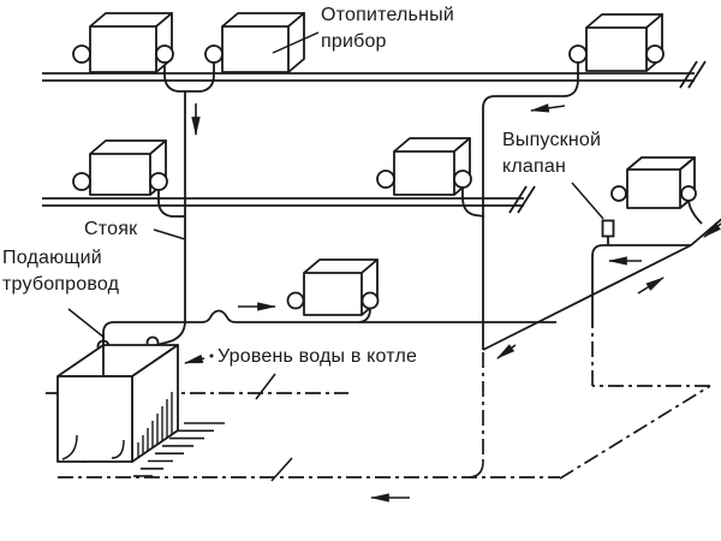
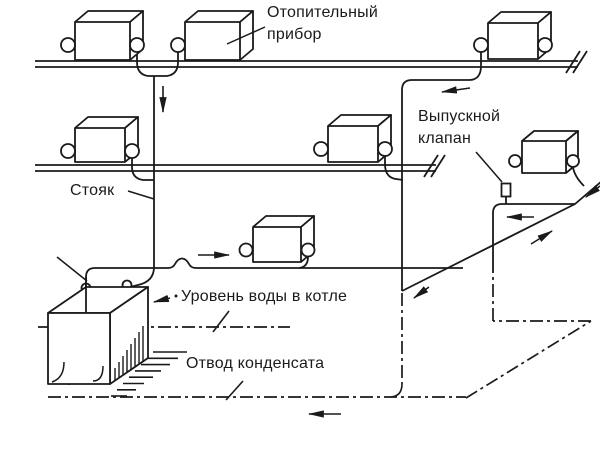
  Отопительный
  прибор
  Выпускной
  клапан
  Стояк
- Подающий
- трубопровод
  Уровень воды в котле
+ Отвод конденсата
